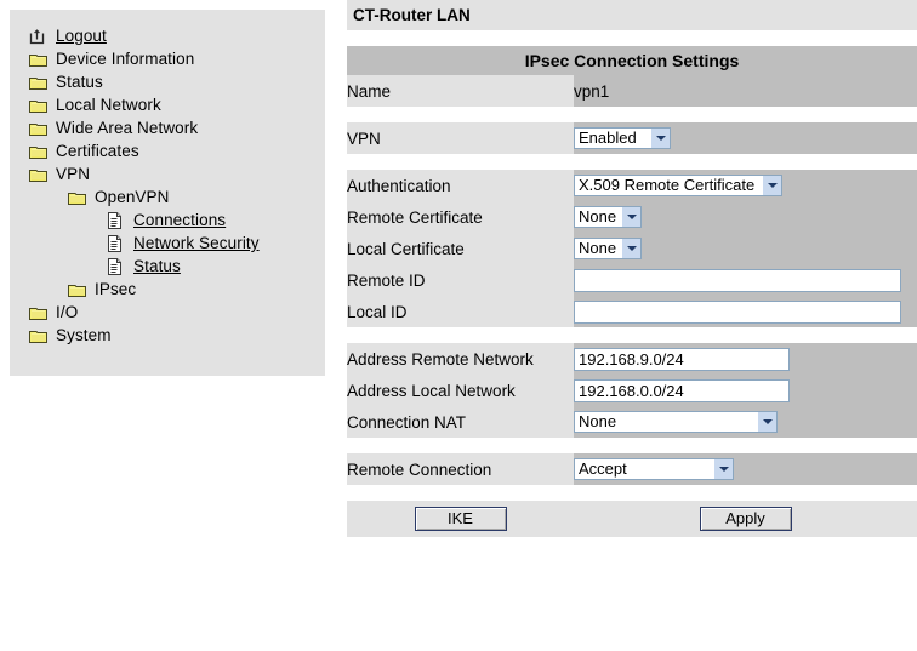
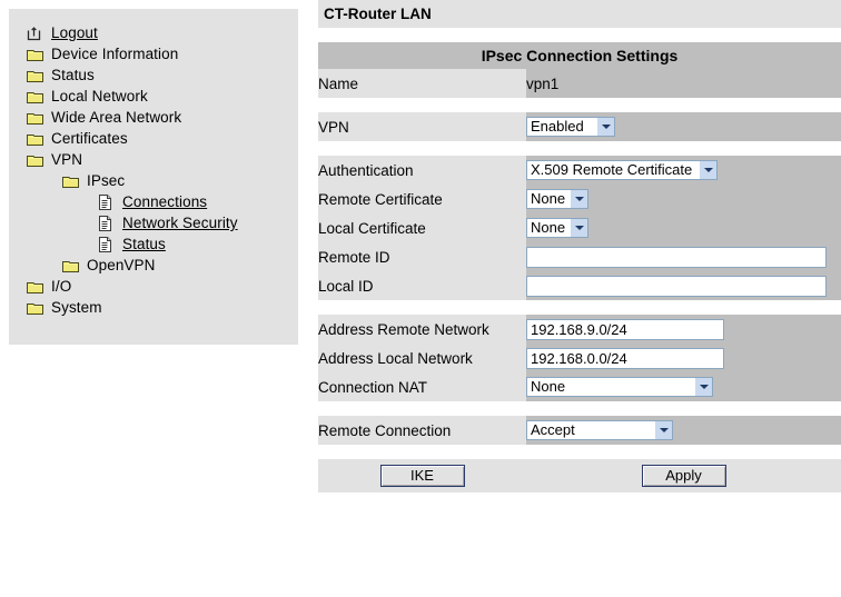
  Logout
  Device Information
  Status
  Local Network
  Wide Area Network
  Certificates
  VPN
- OpenVPN
+ IPsec
  Connections
  Network Security
  Status
- IPsec
+ OpenVPN
  I/O
  System
  CT-Router LAN
  IPsec Connection Settings
  Name	vpn1
  VPN	Enabled
  Authentication	X.509 Remote Certificate
  Remote Certificate	None
  Local Certificate	None
  Remote ID
  Local ID
  Address Remote Network	192.168.9.0/24
  Address Local Network	192.168.0.0/24
  Connection NAT	None
  Remote Connection	Accept
  IKE	Apply
